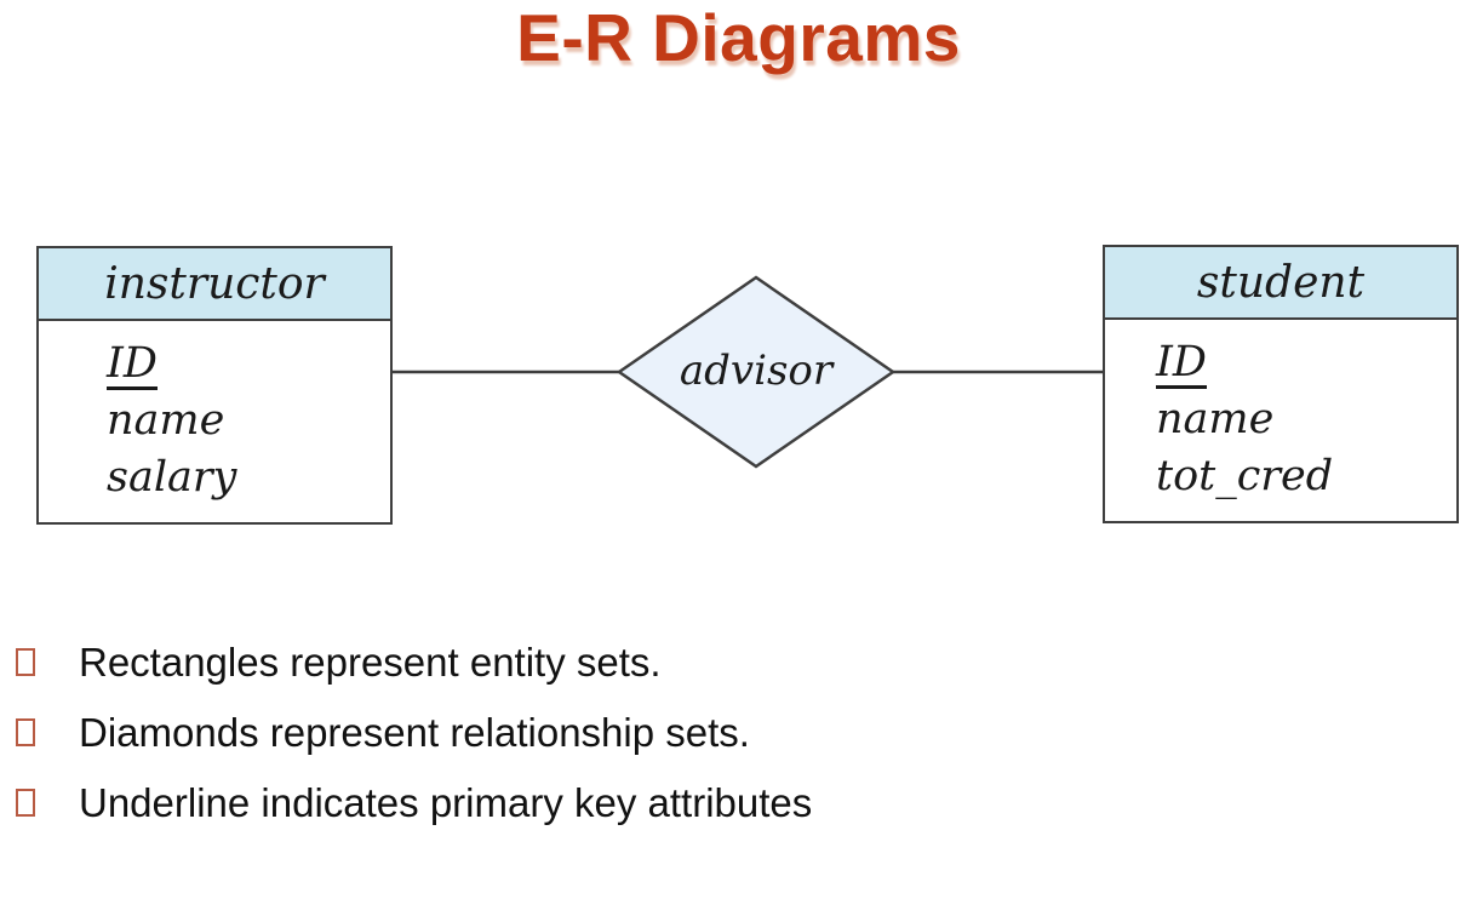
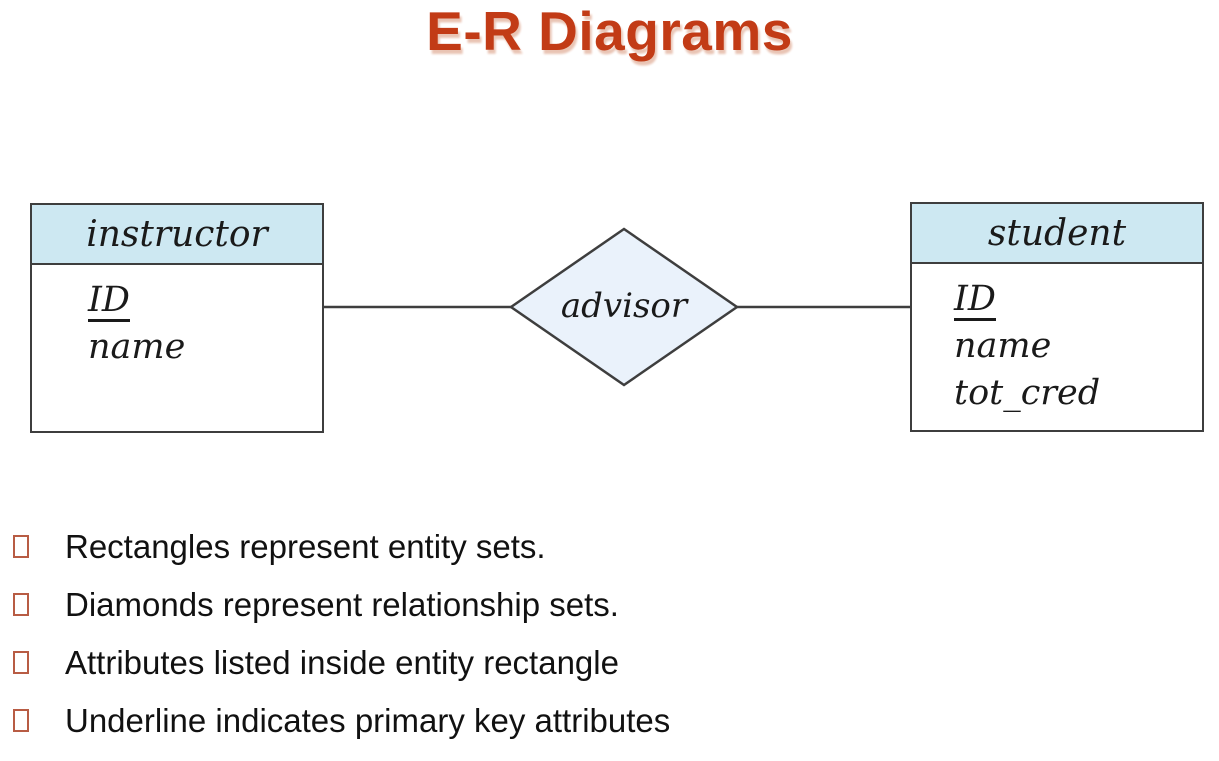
  E-R Diagrams
  instructor
  ID
  name
- salary
  student
  ID
  name
  tot_cred
  advisor
  Rectangles represent entity sets.
  Diamonds represent relationship sets.
+ Attributes listed inside entity rectangle
  Underline indicates primary key attributes
